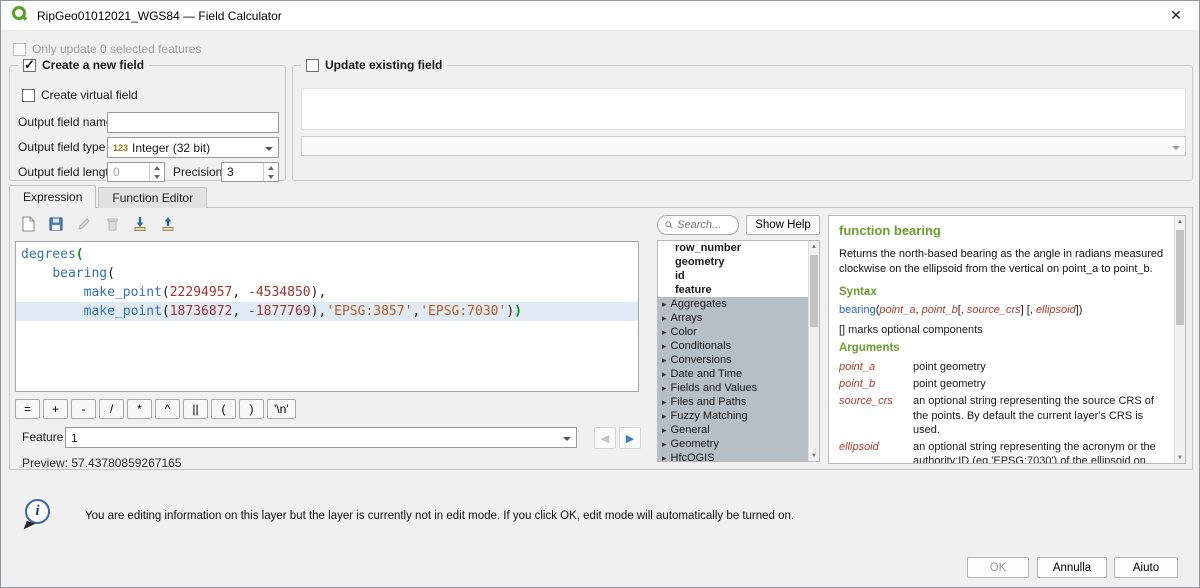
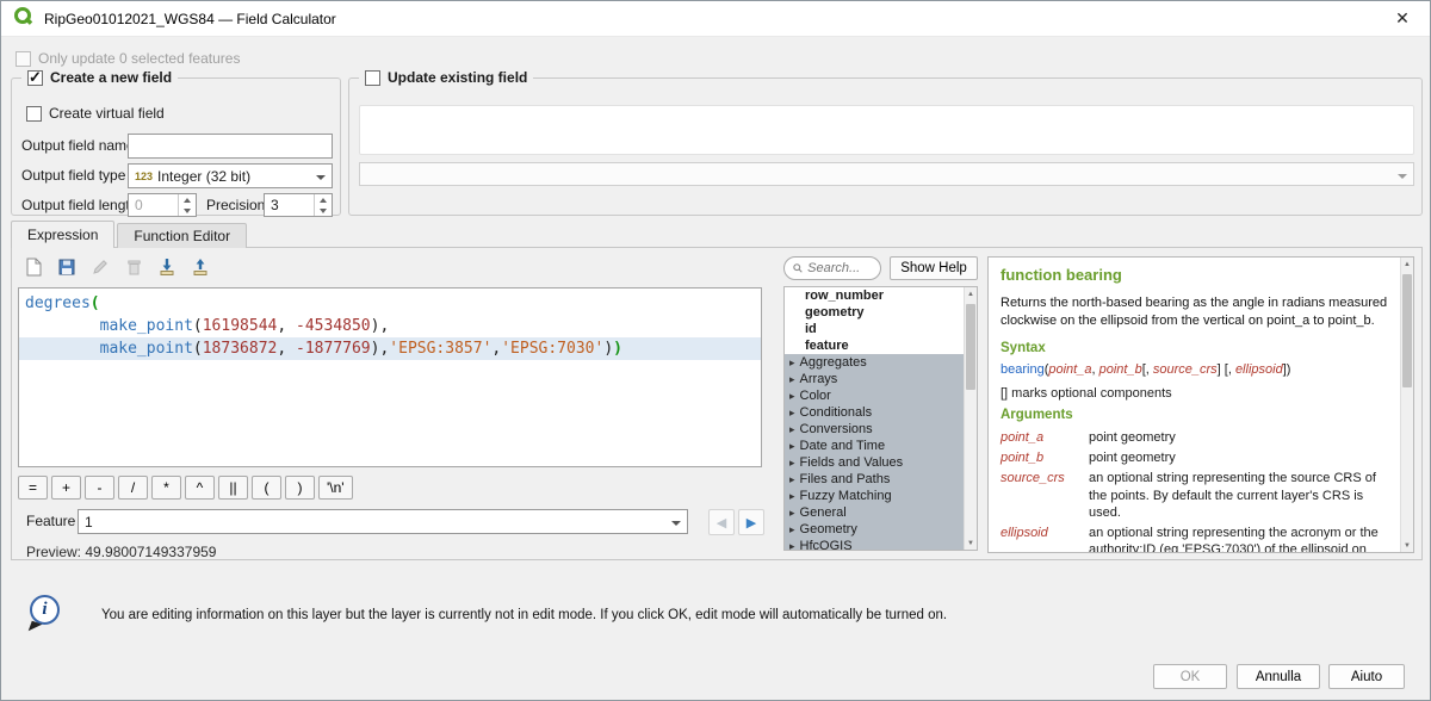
  RipGeo01012021_WGS84 — Field Calculator
  ✕
  Only update 0 selected features
  Create a new field
  Create virtual field
  Output field nam
  Output field type
  123
  Integer (32 bit)
  Output field leng
  0
  Precision
  3
  Update existing field
  Expression
  Function Editor
  degrees(
- bearing(
- make_point(22294957, -4534850),
+ make_point(16198544, -4534850),
  make_point(18736872, -1877769),'EPSG:3857','EPSG:7030'))
  =
  +
  -
  /
  *
  ^
  ||
  (
  )
  '\n'
  Feature
  1
  ◀
  ▶
- Preview: 57.43780859267165
+ Preview: 49.98007149337959
  Search...
  Show Help
  row_number
  geometry
  id
  feature
  Aggregates
  Arrays
  Color
  Conditionals
  Conversions
  Date and Time
  Fields and Values
  Files and Paths
  Fuzzy Matching
  General
  Geometry
  HfcQGIS
  function bearing
  Returns the north-based bearing as the angle in radians measured clockwise on the ellipsoid from the vertical on point_a to point_b.
  Syntax
  bearing(point_a, point_b[, source_crs] [, ellipsoid])
  [] marks optional components
  Arguments
  point_a
  point geometry
  point_b
  point geometry
  source_crs
  an optional string representing the source CRS of the points. By default the current layer's CRS is used.
  ellipsoid
  i
  You are editing information on this layer but the layer is currently not in edit mode. If you click OK, edit mode will automatically be turned on.
  OK
  Annulla
  Aiuto
